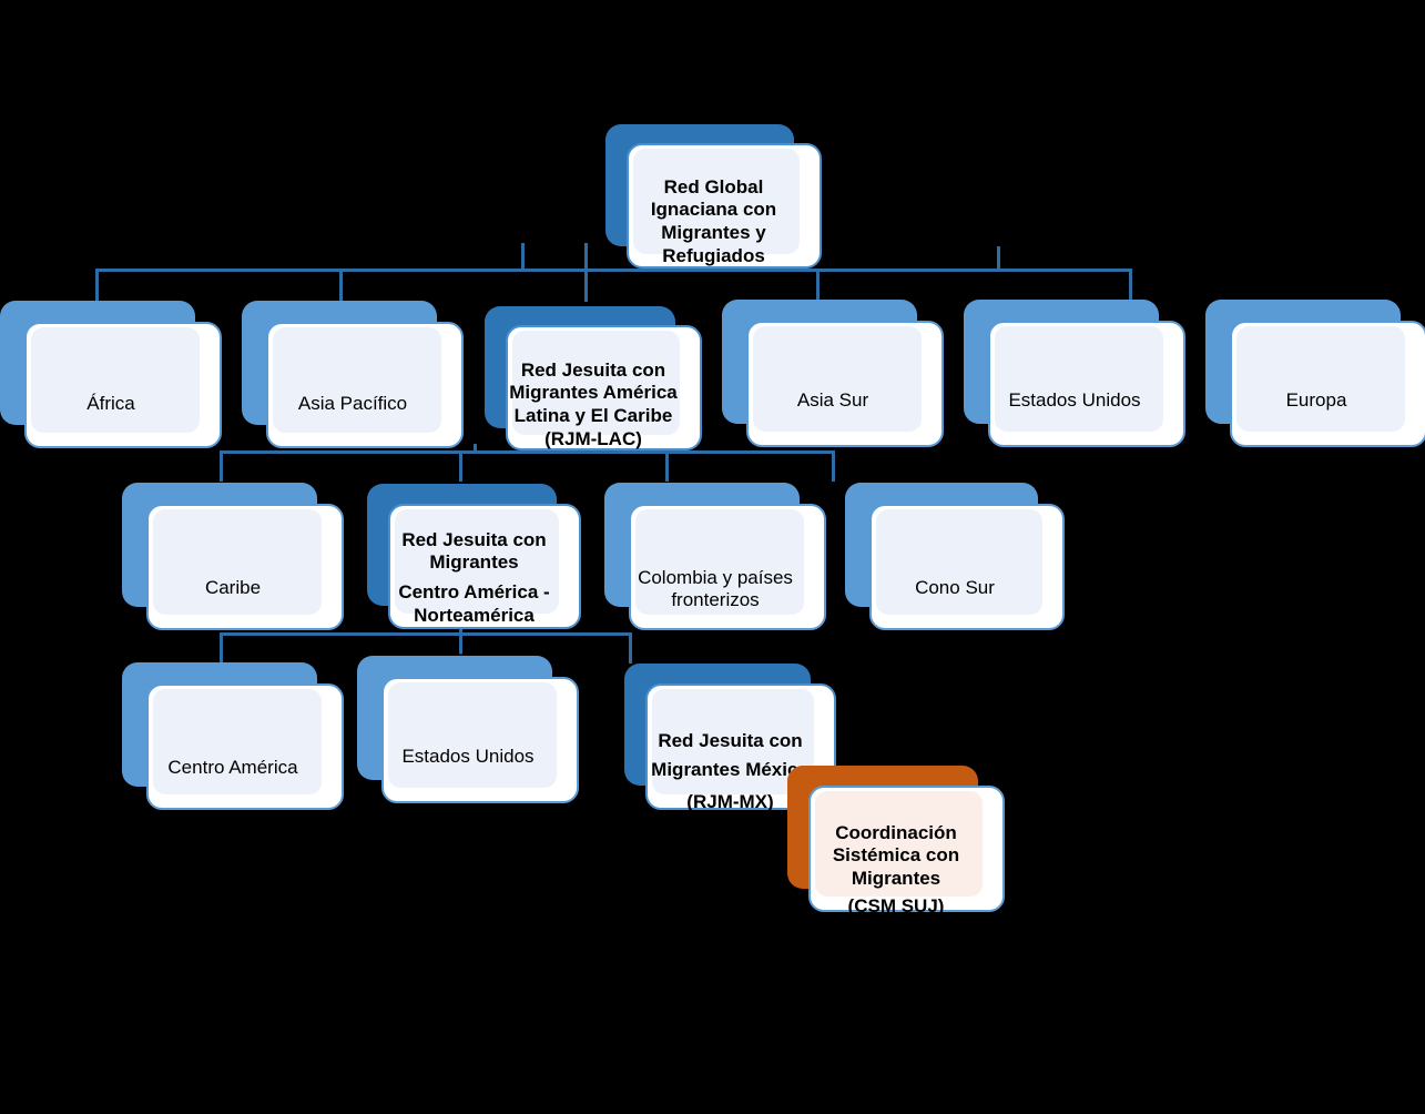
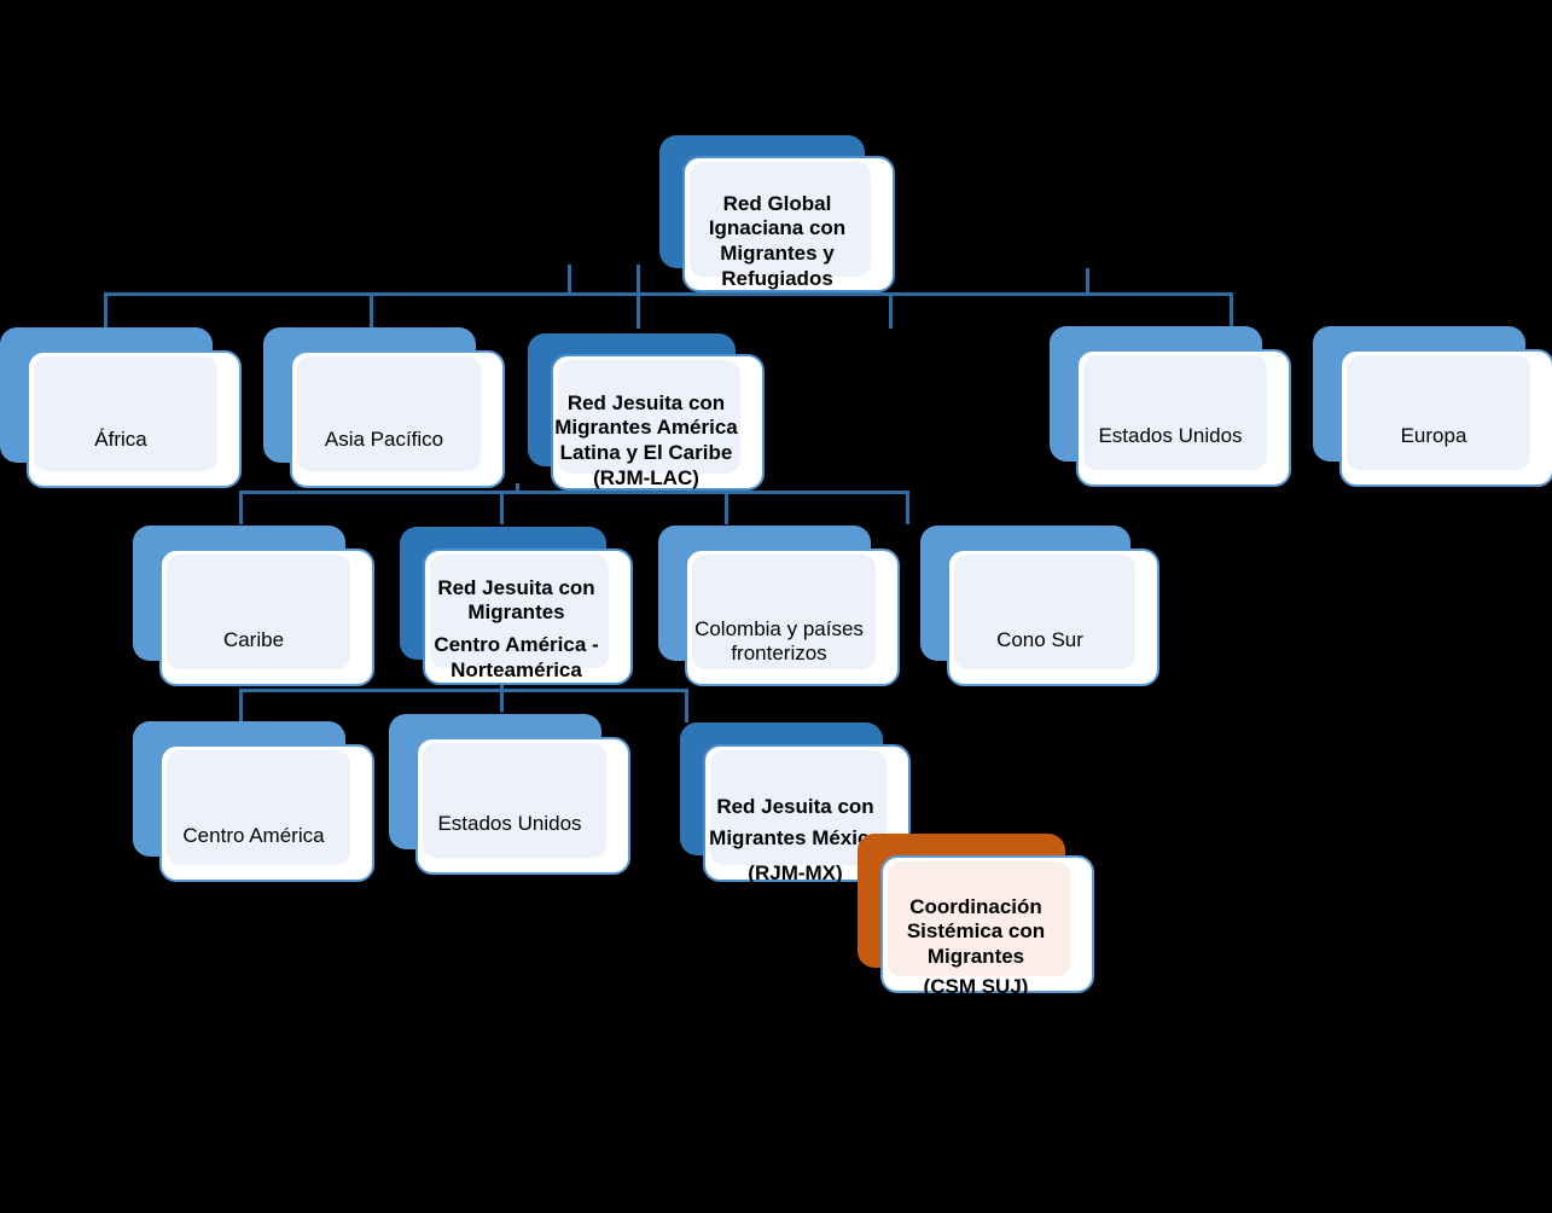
  Red Global
  Ignaciana con
  Migrantes y
  Refugiados
  (GIAN)
  África
  Asia Pacífico
  Red Jesuita con
  Migrantes América
  Latina y El Caribe
  (RJM-LAC)
- Asia Sur
  Estados Unidos
  Europa
  Caribe
  Red Jesuita con
  Migrantes
  Centro América -
  Norteamérica
  Colombia y países
  fronterizos
  Cono Sur
  Centro América
  Estados Unidos
  Red Jesuita con
  Migrantes Méxi
  (RJM-MX)
  Coordinación
  Sistémica con
  Migrantes
  (CSM SUJ)
